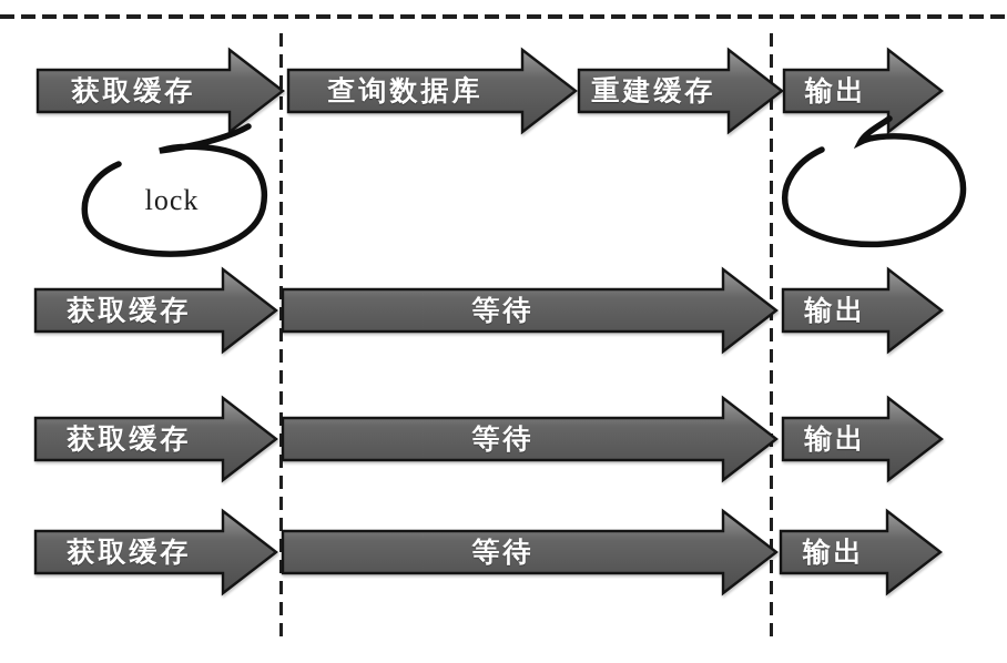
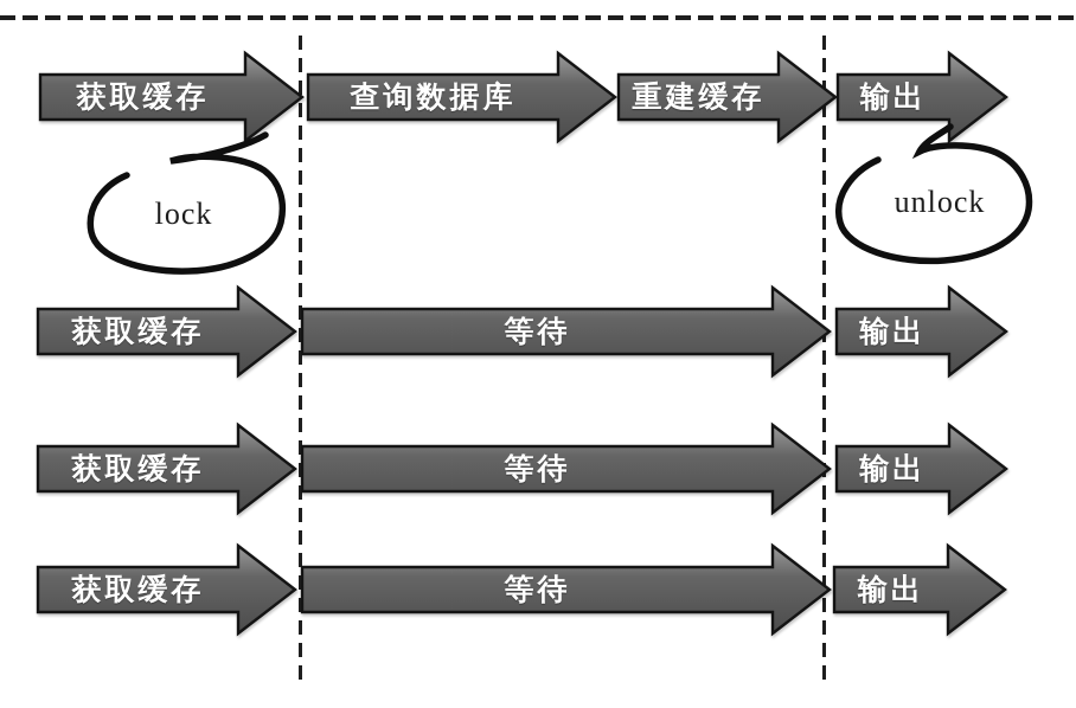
  获取缓存
  查询数据库
  重建缓存
  输出
  获取缓存
  等待
  输出
  获取缓存
  等待
  输出
  获取缓存
  等待
  输出
  lock
+ unlock
